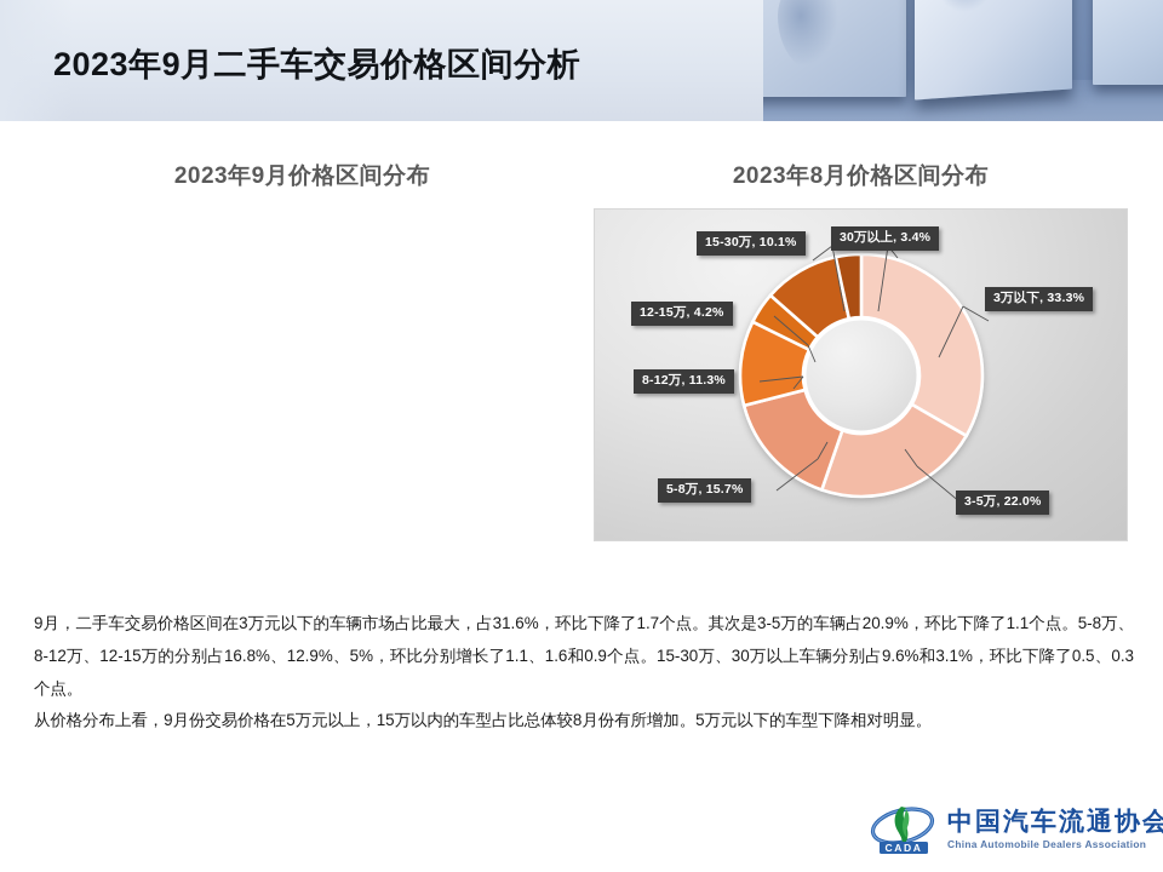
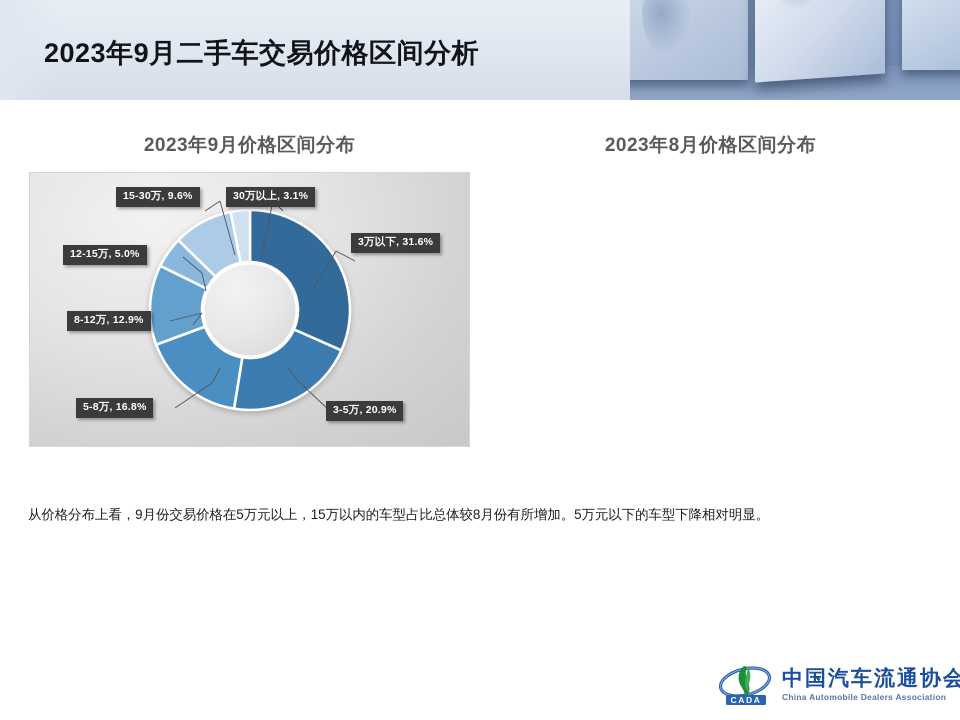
  2023年9月二手车交易价格区间分析
  2023年9月价格区间分布
+ 15-30万, 9.6%
+ 30万以上, 3.1%
+ 3万以下, 31.6%
+ 12-15万, 5.0%
+ 8-12万, 12.9%
+ 5-8万, 16.8%
+ 3-5万, 20.9%
  2023年8月价格区间分布
- 15-30万, 10.1%
- 30万以上, 3.4%
- 3万以下, 33.3%
- 12-15万, 4.2%
- 8-12万, 11.3%
- 5-8万, 15.7%
- 3-5万, 22.0%
- 9月，二手车交易价格区间在3万元以下的车辆市场占比最大，占31.6%，环比下降了1.7个点。其次是3-5万的车辆占20.9%，环比下降了1.1个点。5-8万、8-12万、12-15万的分别占16.8%、12.9%、5%，环比分别增长了1.1、1.6和0.9个点。15-30万、30万以上车辆分别占9.6%和3.1%，环比下降了0.5、0.3个点。
  从价格分布上看，9月份交易价格在5万元以上，15万以内的车型占比总体较8月份有所增加。5万元以下的车型下降相对明显。
  CADA
  中国汽车流通协会
  China Automobile Dealers Association
